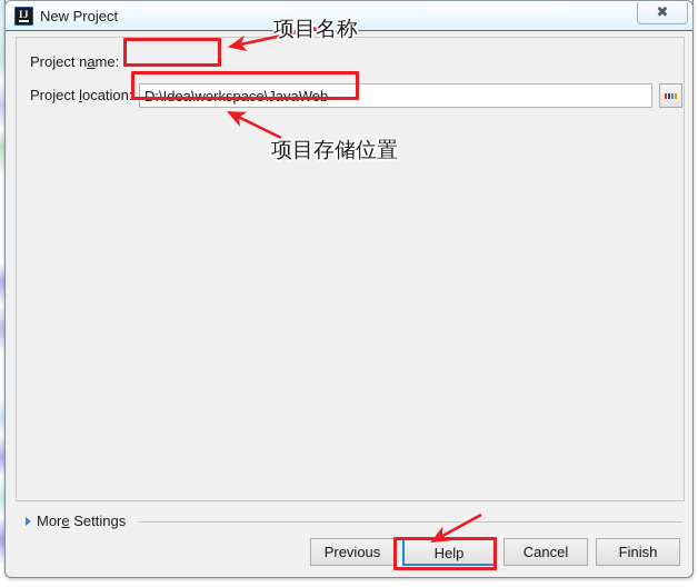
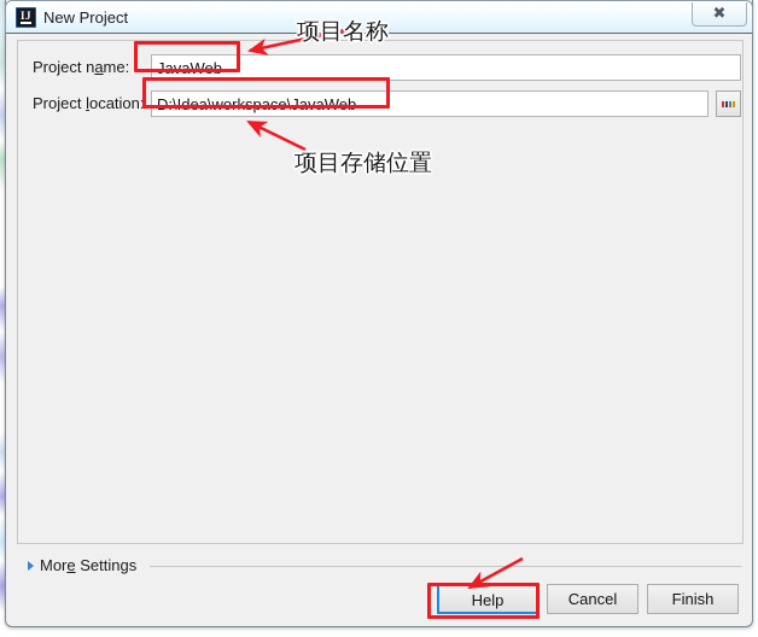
  IJ
  New Project
  ✖
  Project name:
+ JavaWeb
  Project location:
  D:\Idea\workspace\JavaWeb
  More Settings
- Previous
  Help
  Cancel
  Finish
  项目名称
  项目存储位置
